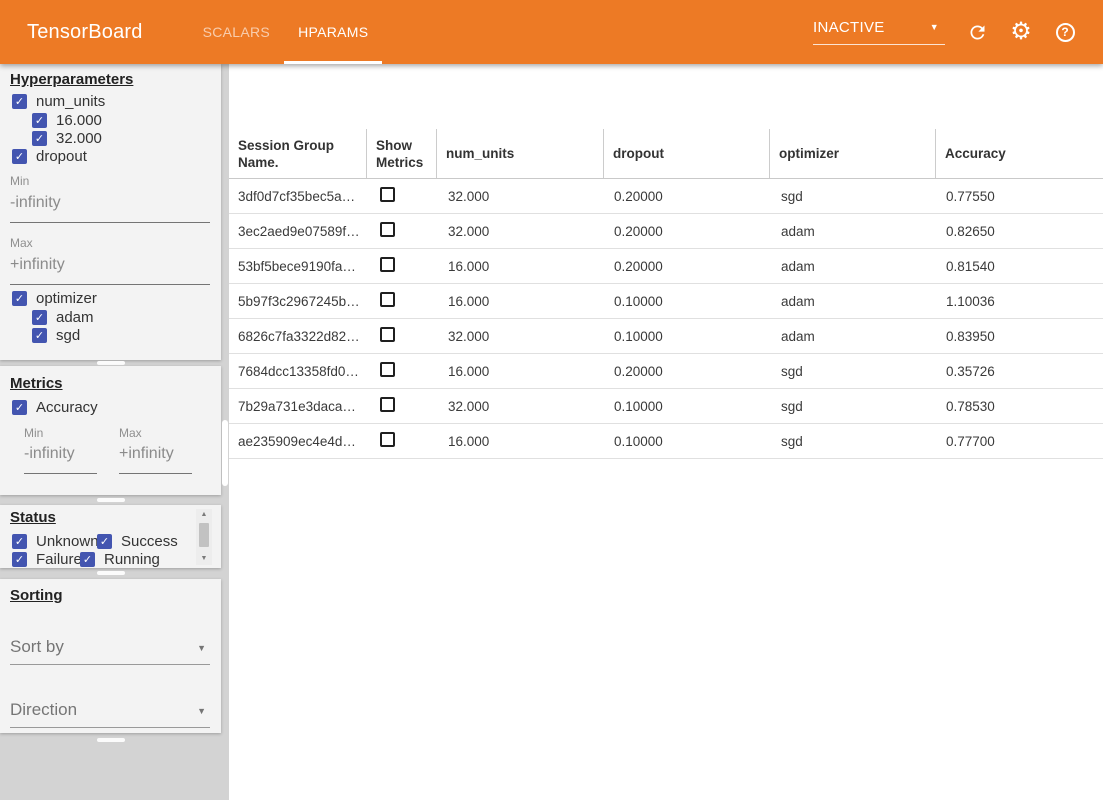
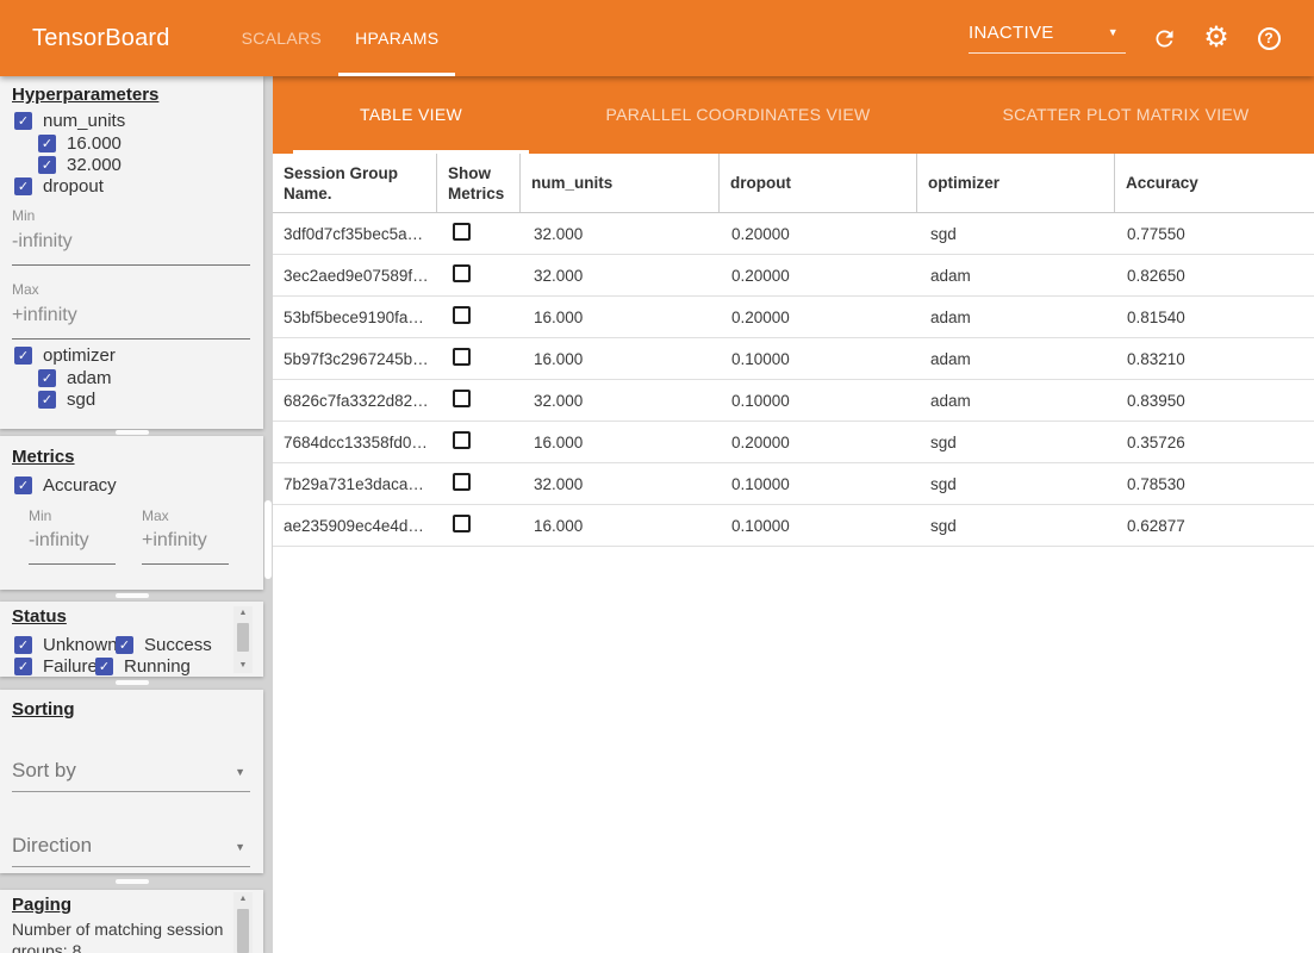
  TensorBoard
  SCALARS
  HPARAMS
  INACTIVE
  ▼
  ⚙
  ?
  Hyperparameters
  ✓
  num_units
  ✓
  16.000
  ✓
  32.000
  ✓
  dropout
  Min
  -infinity
  Max
  +infinity
  ✓
  optimizer
  ✓
  adam
  ✓
  sgd
  Metrics
  ✓
  Accuracy
  Min
  -infinity
  Max
  +infinity
  Status
  ✓
  Unknown
  ✓
  Success
  ✓
  Failure
  ✓
  Running
  Sorting
  Sort by
  ▼
  Direction
  ▼
+ Paging
+ Number of matching session groups: 8
+ TABLE VIEW
+ PARALLEL COORDINATES VIEW
+ SCATTER PLOT MATRIX VIEW
  Session Group Name.
  Show Metrics
  num_units
  dropout
  optimizer
  Accuracy
  3df0d7cf35bec5a…
  32.000
  0.20000
  sgd
  0.77550
  3ec2aed9e07589f…
  32.000
  0.20000
  adam
  0.82650
  53bf5bece9190fa…
  16.000
  0.20000
  adam
  0.81540
  5b97f3c2967245b…
  16.000
  0.10000
  adam
- 1.10036
+ 0.83210
  6826c7fa3322d82…
  32.000
  0.10000
  adam
  0.83950
  7684dcc13358fd0…
  16.000
  0.20000
  sgd
  0.35726
  7b29a731e3daca…
  32.000
  0.10000
  sgd
  0.78530
  ae235909ec4e4d…
  16.000
  0.10000
  sgd
- 0.77700
+ 0.62877
